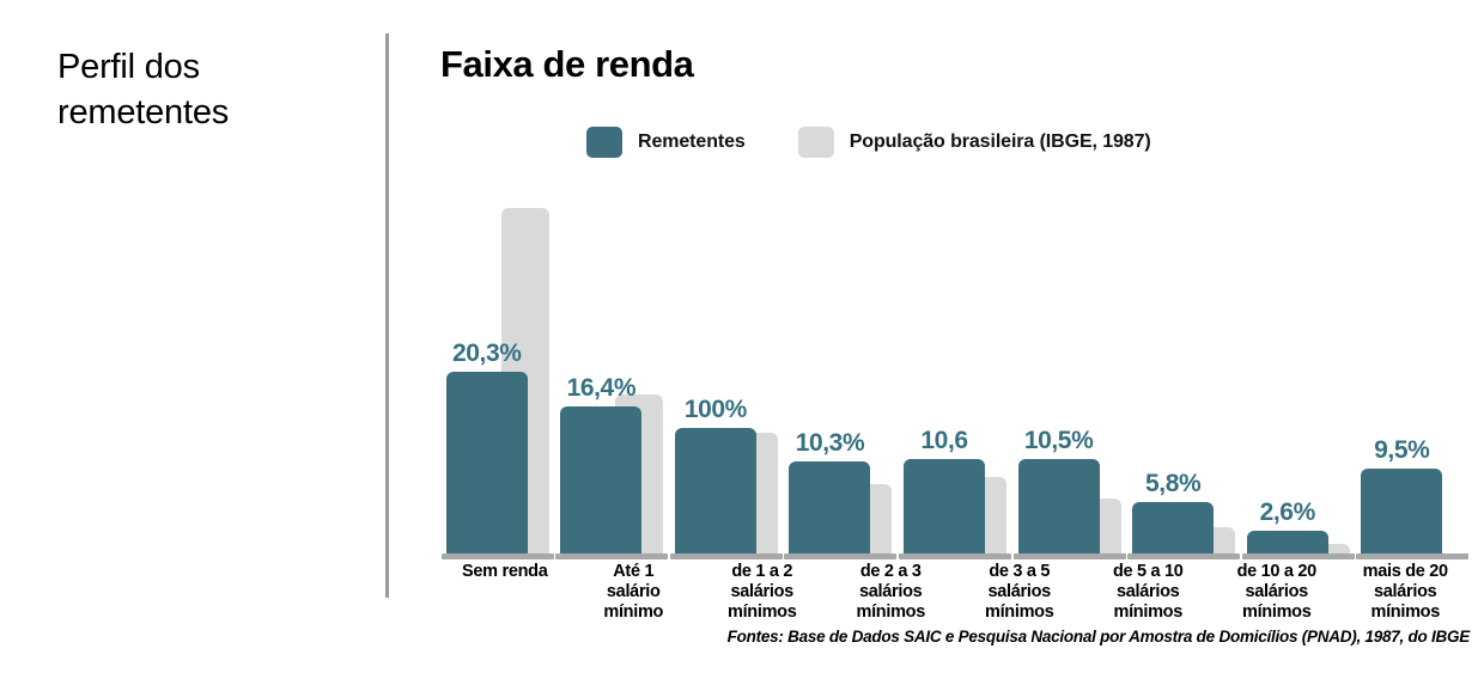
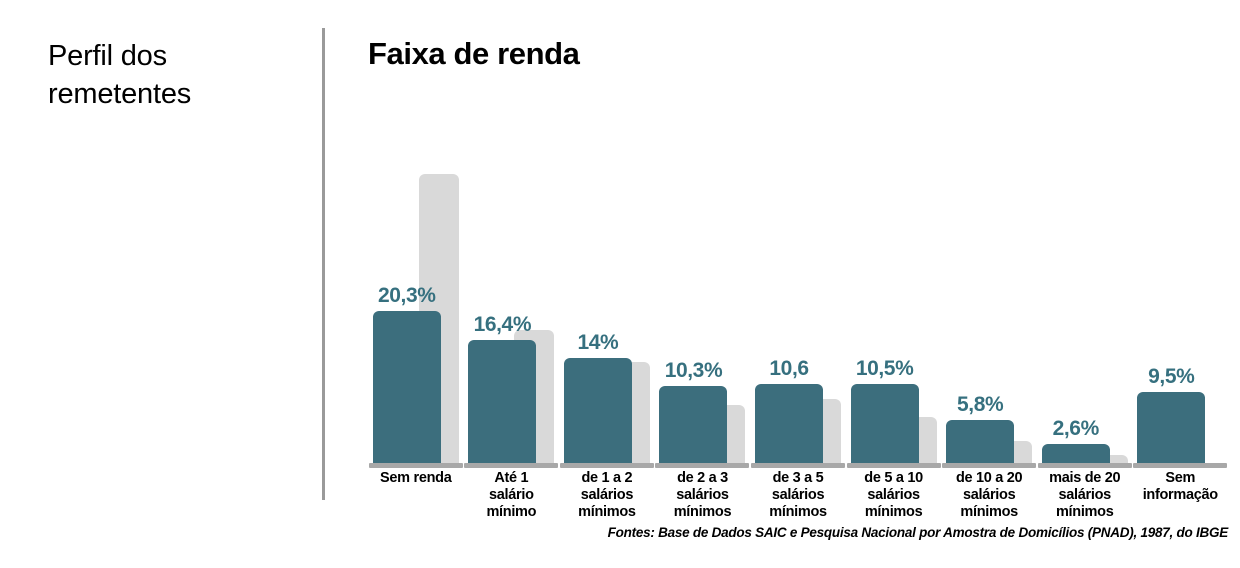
  Perfil dos
  remetentes
  Faixa de renda
- Remetentes
- População brasileira (IBGE, 1987)
  20,3%
  16,4%
- 100%
+ 14%
  10,3%
  10,6
  10,5%
  5,8%
  2,6%
  9,5%
  Sem renda
  Até 1
  salário
  mínimo
  de 1 a 2
  salários
  mínimos
  de 2 a 3
  salários
  mínimos
  de 3 a 5
  salários
  mínimos
  de 5 a 10
  salários
  mínimos
  de 10 a 20
  salários
  mínimos
  mais de 20
  salários
  mínimos
+ Sem
+ informação
  Fontes: Base de Dados SAIC e Pesquisa Nacional por Amostra de Domicílios (PNAD), 1987, do IBGE
